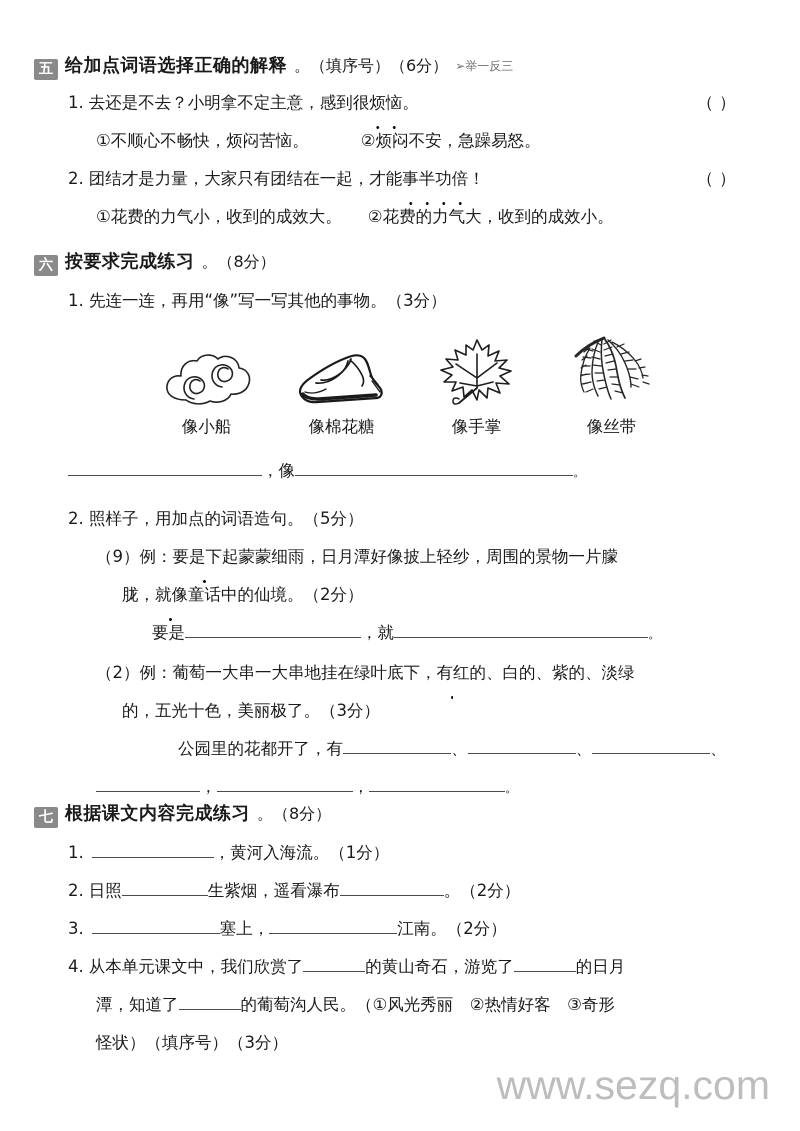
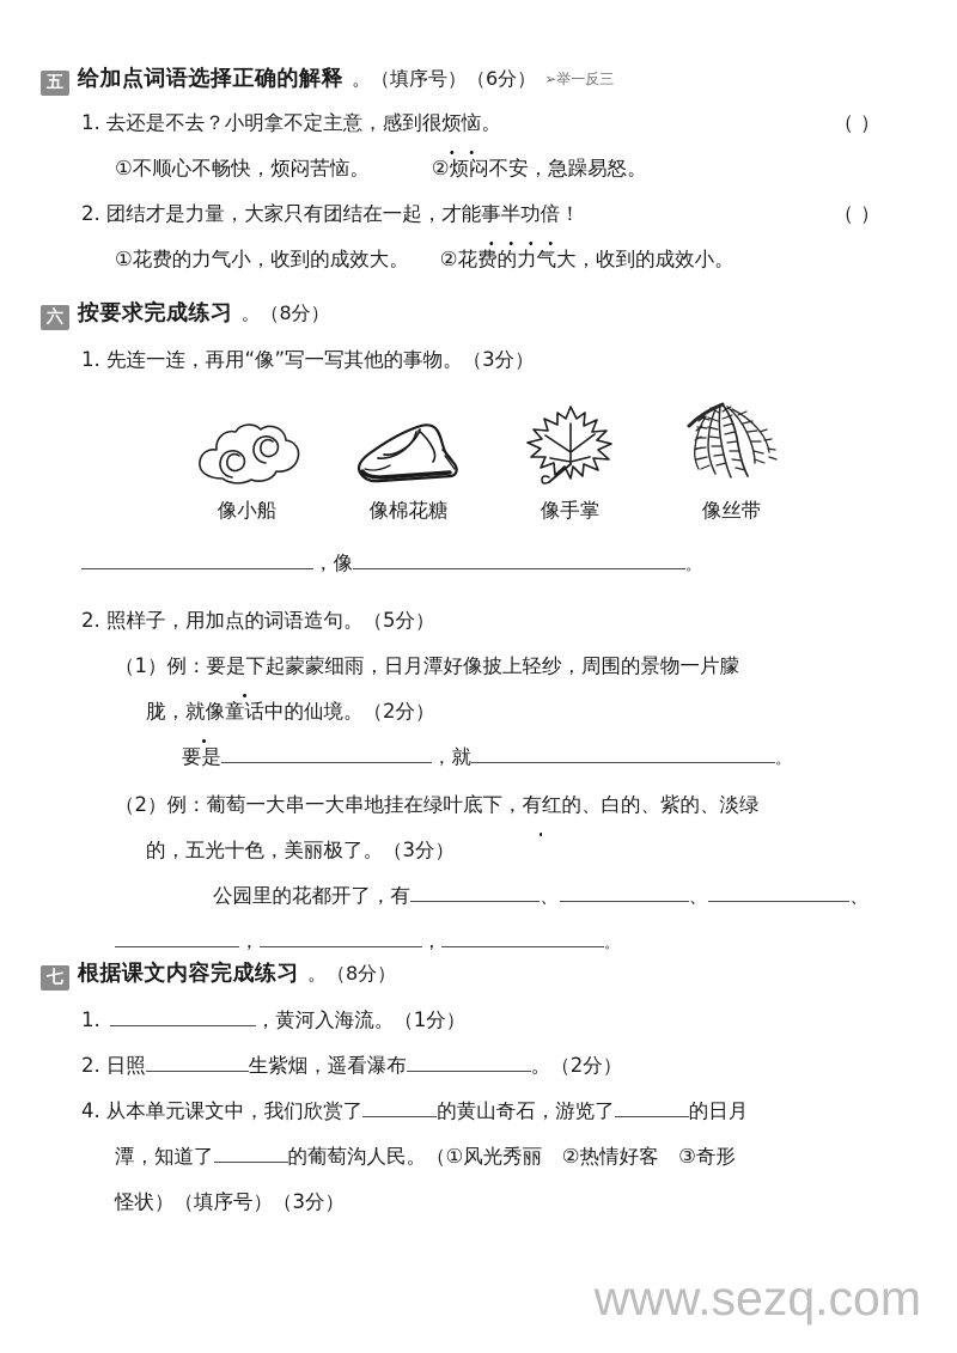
  五
  给加点词语选择正确的解释
  。（填序号）（6分）
  ➢举一反三
  1.
  去还是不去？小明拿不定主意，感到很
  烦恼
  。
  （ ）
  ①不顺心不畅快，烦闷苦恼。
  ②烦闷不安，急躁易怒。
  2.
  团结才是力量，大家只有团结在一起，才能
  事半功倍
  ！
  （ ）
  ①花费的力气小，收到的成效大。
  ②花费的力气大，收到的成效小。
  六
  按要求完成练习
  。（8分）
  1. 先连一连，再用“像”写一写其他的事物。（3分）
  像小船
  像棉花糖
  像手掌
  像丝带
  ，像
  。
  2. 照样子，用加点的词语造句。（5分）
- （9）例：要是下起蒙蒙细雨，日月潭好像披上轻纱，周围的景物一片朦
+ （1）例：要是下起蒙蒙细雨，日月潭好像披上轻纱，周围的景物一片朦
  胧，就像童话中的仙境。（2分）
  要是
  ，就
  。
  （2）例：葡萄一大串一大串地挂在绿叶底下，有红的、白的、紫的、淡绿
  的，五光十色，美丽极了。（3分）
  公园里的花都开了，有
  、
  、
  、
  ，
  ，
  。
  七
  根据课文内容完成练习
  。（8分）
  1.
  ，黄河入海流。（1分）
  2.
  日照
  生紫烟，遥看瀑布
  。（2分）
- 3.
- 塞上，
- 江南。（2分）
  4.
  从本单元课文中，我们欣赏了
  的黄山奇石，游览了
  的日月
  潭，知道了
  的葡萄沟人民。（①风光秀丽 ②热情好客 ③奇形
  怪状）（填序号）（3分）
  www.sezq.com
